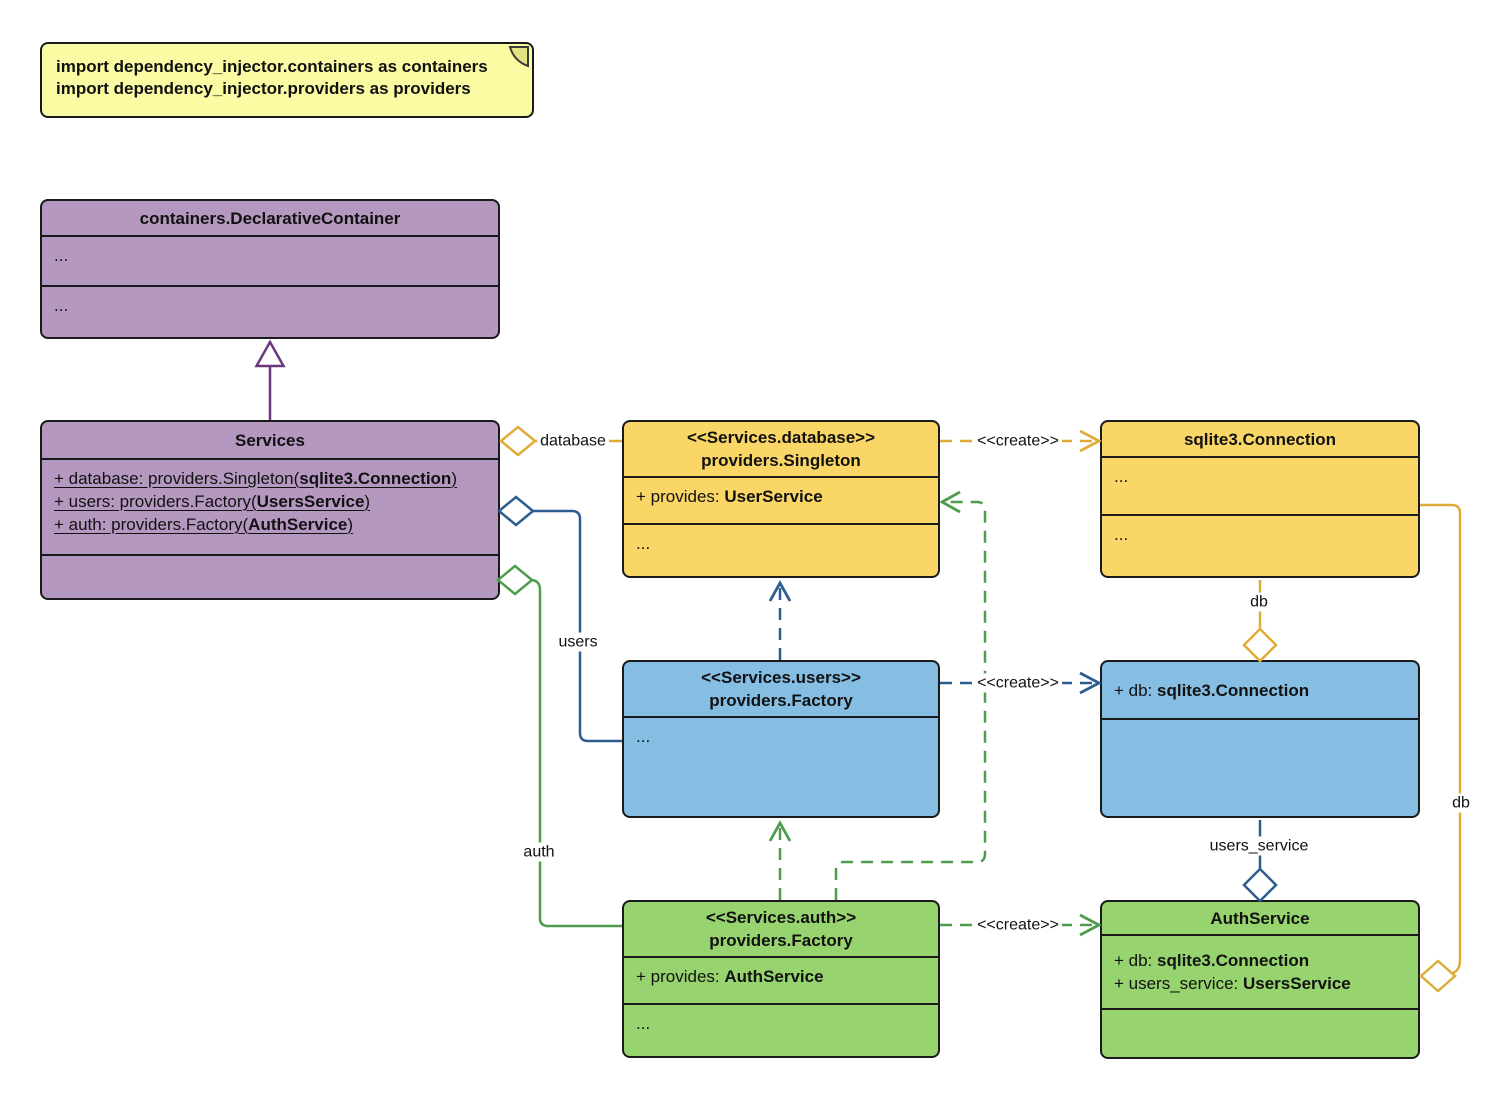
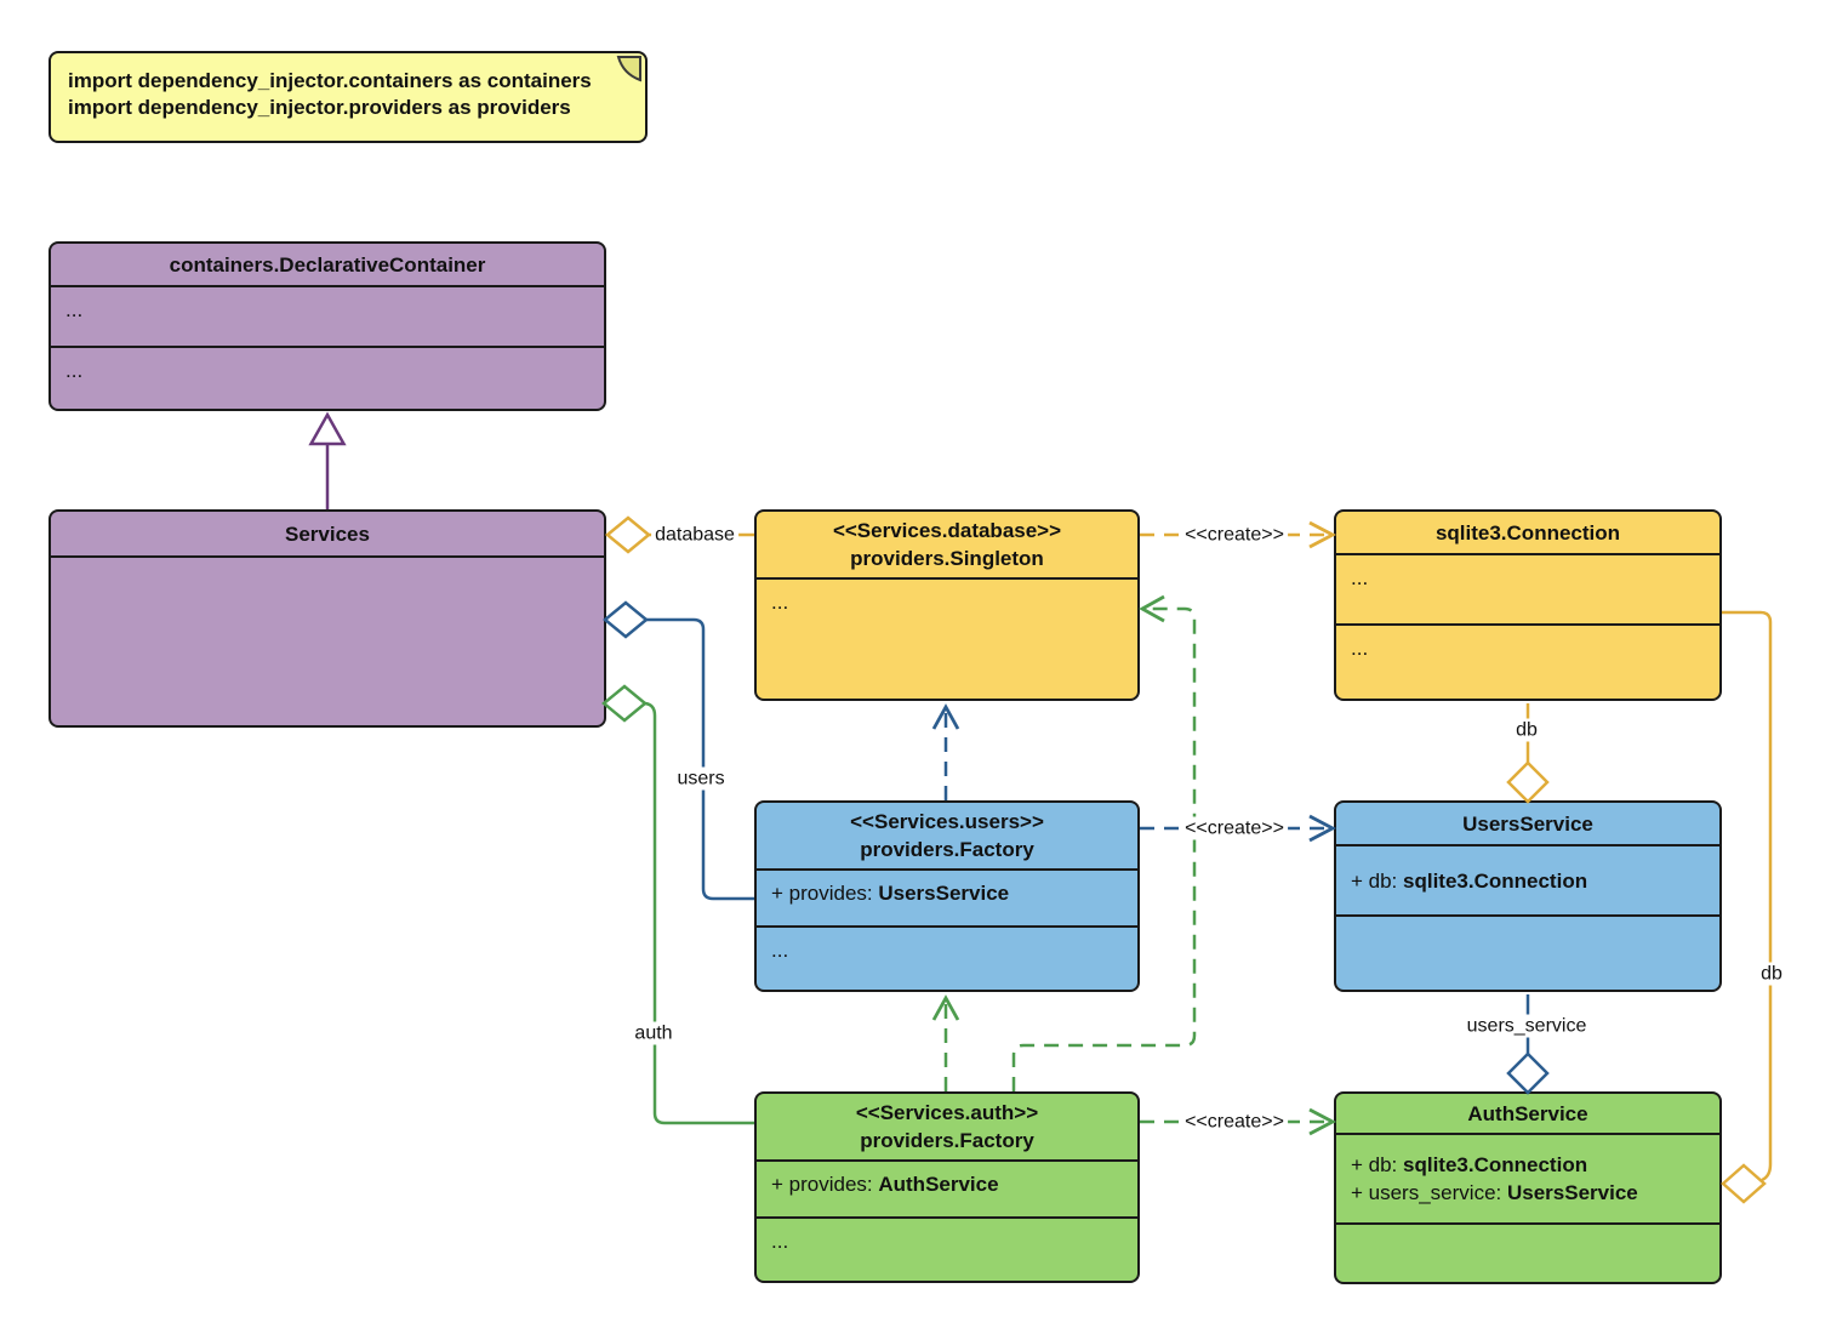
  import dependency_injector.containers as containers
  import dependency_injector.providers as providers
  containers.DeclarativeContainer
  ...
  ...
  Services
- + database: providers.Singleton(sqlite3.Connection)
- + users: providers.Factory(UsersService)
- + auth: providers.Factory(AuthService)
  <<Services.database>>
  providers.Singleton
- + provides: UserService
  ...
  sqlite3.Connection
  ...
  ...
  <<Services.users>>
  providers.Factory
+ + provides: UsersService
  ...
+ UsersService
  + db: sqlite3.Connection
  <<Services.auth>>
  providers.Factory
  + provides: AuthService
  ...
  AuthService
  + db: sqlite3.Connection
  + users_service: UsersService
  database
  <<create>>
  users
  <<create>>
  auth
  <<create>>
  db
  users_service
  db
